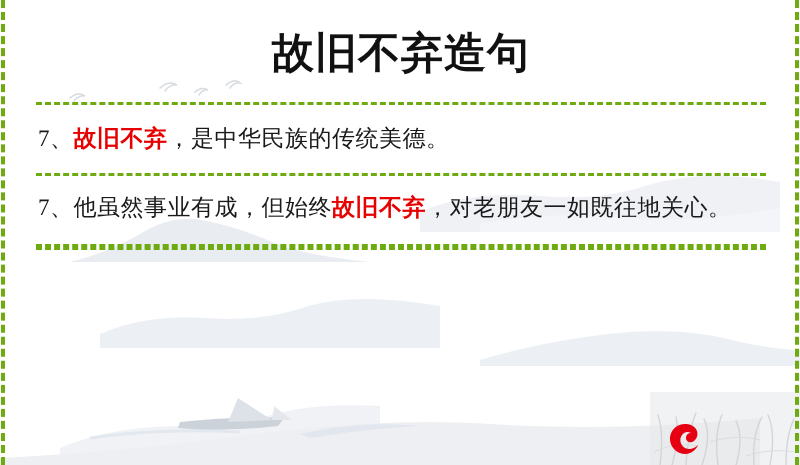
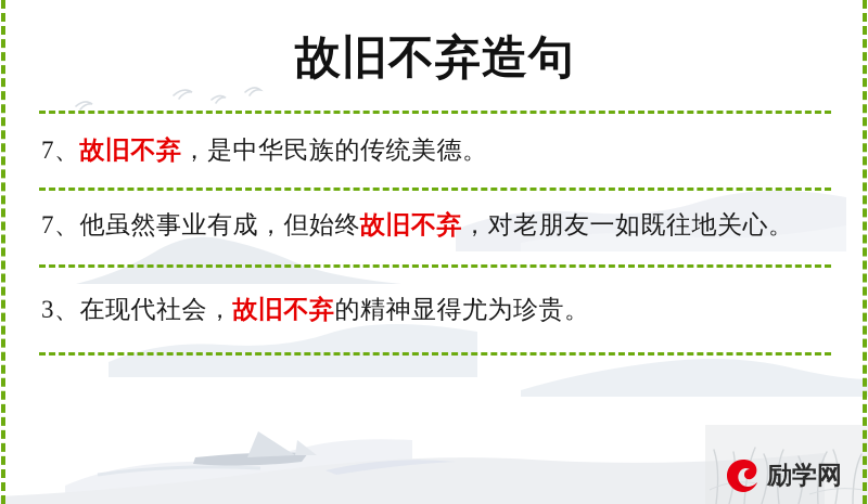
  故旧不弃造句
  7、故旧不弃，是中华民族的传统美德。
  7、他虽然事业有成，但始终故旧不弃，对老朋友一如既往地关心。
+ 3、在现代社会，故旧不弃的精神显得尤为珍贵。
+ 励学网
